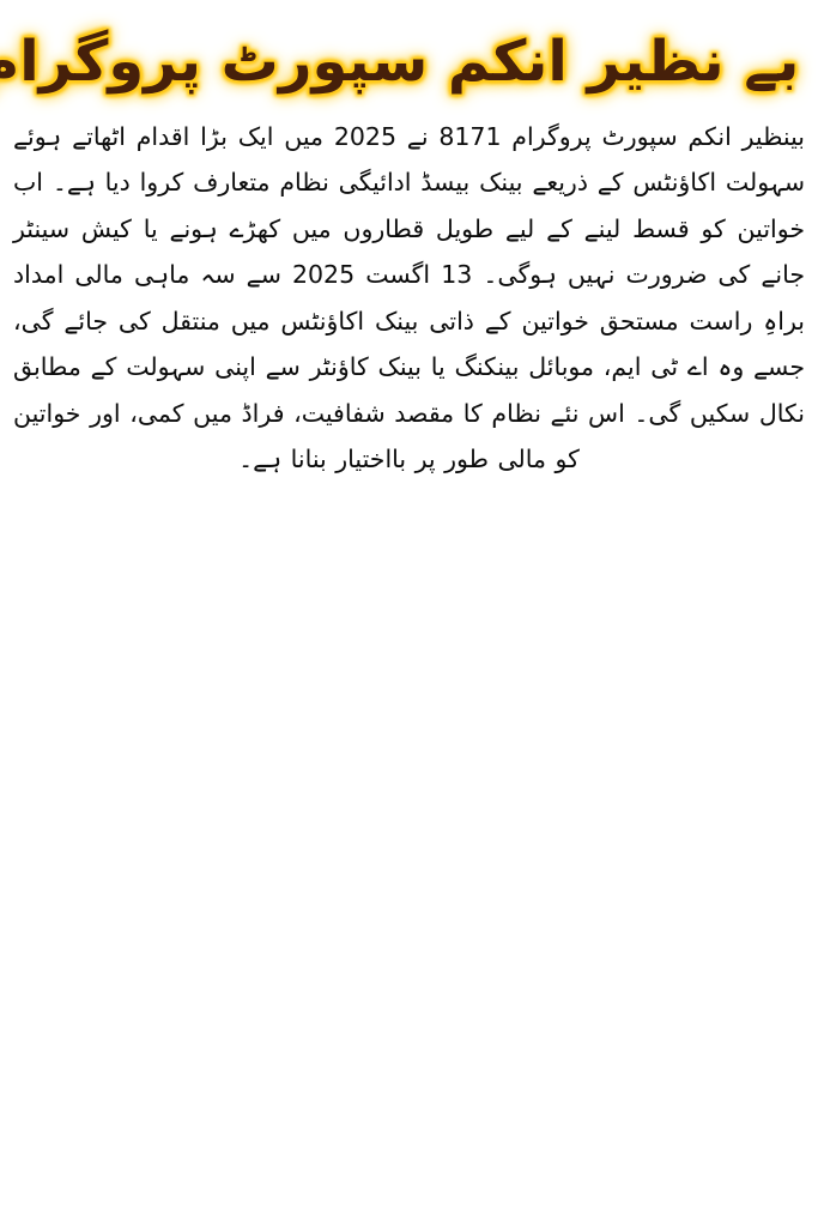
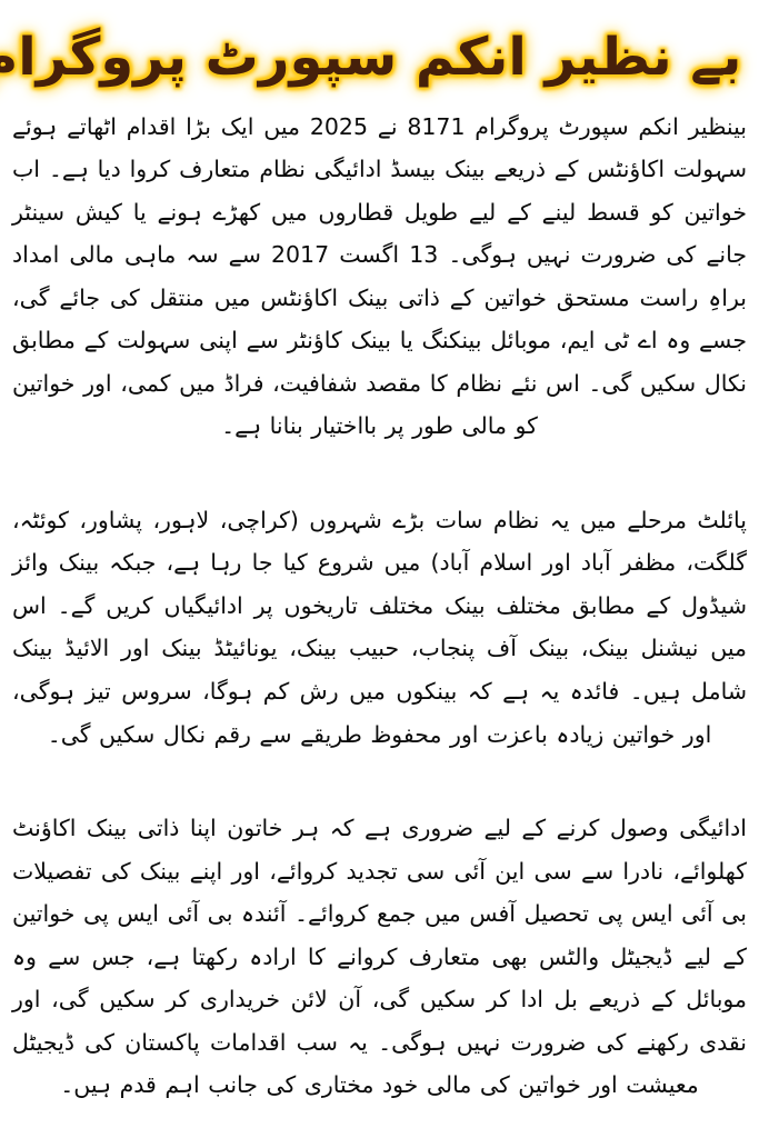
  بے نظیر انکم سپورٹ پروگرا
- بینظیر انکم سپورٹ پروگرام 8171 نے 2025 میں ایک بڑا اقدام اٹھاتے ہوئے سہولت اکاؤنٹس کے ذریعے بینک بیسڈ ادائیگی نظام متعارف کروا دیا ہے۔ اب خواتین کو قسط لینے کے لیے طویل قطاروں میں کھڑے ہونے یا کیش سینٹر جانے کی ضرورت نہیں ہوگی۔ 13 اگست 2025 سے سہ ماہی مالی امداد براہِ راست مستحق خواتین کے ذاتی بینک اکاؤنٹس میں منتقل کی جائے گی، جسے وہ اے ٹی ایم، موبائل بینکنگ یا بینک کاؤنٹر سے اپنی سہولت کے مطابق نکال سکیں گی۔ اس نئے نظام کا مقصد شفافیت، فراڈ میں کمی، اور خواتین کو مالی طور پر بااختیار بنانا ہے۔
+ بینظیر انکم سپورٹ پروگرام 8171 نے 2025 میں ایک بڑا اقدام اٹھاتے ہوئے سہولت اکاؤنٹس کے ذریعے بینک بیسڈ ادائیگی نظام متعارف کروا دیا ہے۔ اب خواتین کو قسط لینے کے لیے طویل قطاروں میں کھڑے ہونے یا کیش سینٹر جانے کی ضرورت نہیں ہوگی۔ 13 اگست 2017 سے سہ ماہی مالی امداد براہِ راست مستحق خواتین کے ذاتی بینک اکاؤنٹس میں منتقل کی جائے گی، جسے وہ اے ٹی ایم، موبائل بینکنگ یا بینک کاؤنٹر سے اپنی سہولت کے مطابق نکال سکیں گی۔ اس نئے نظام کا مقصد شفافیت، فراڈ میں کمی، اور خواتین کو مالی طور پر بااختیار بنانا ہے۔
+ پائلٹ مرحلے میں یہ نظام سات بڑے شہروں (کراچی، لاہور، پشاور، کوئٹہ، گلگت، مظفر آباد اور اسلام آباد) میں شروع کیا جا رہا ہے، جبکہ بینک وائز شیڈول کے مطابق مختلف بینک مختلف تاریخوں پر ادائیگیاں کریں گے۔ اس میں نیشنل بینک، بینک آف پنجاب، حبیب بینک، یونائیٹڈ بینک اور الائیڈ بینک شامل ہیں۔ فائدہ یہ ہے کہ بینکوں میں رش کم ہوگا، سروس تیز ہوگی، اور خواتین زیادہ باعزت اور محفوظ طریقے سے رقم نکال سکیں گی۔
+ ادائیگی وصول کرنے کے لیے ضروری ہے کہ ہر خاتون اپنا ذاتی بینک اکاؤنٹ کھلوائے، نادرا سے سی این آئی سی تجدید کروائے، اور اپنے بینک کی تفصیلات بی آئی ایس پی تحصیل آفس میں جمع کروائے۔ آئندہ بی آئی ایس پی خواتین کے لیے ڈیجیٹل والٹس بھی متعارف کروانے کا ارادہ رکھتا ہے، جس سے وہ موبائل کے ذریعے بل ادا کر سکیں گی، آن لائن خریداری کر سکیں گی، اور نقدی رکھنے کی ضرورت نہیں ہوگی۔ یہ سب اقدامات پاکستان کی ڈیجیٹل معیشت اور خواتین کی مالی خود مختاری کی جانب اہم قدم ہیں۔
